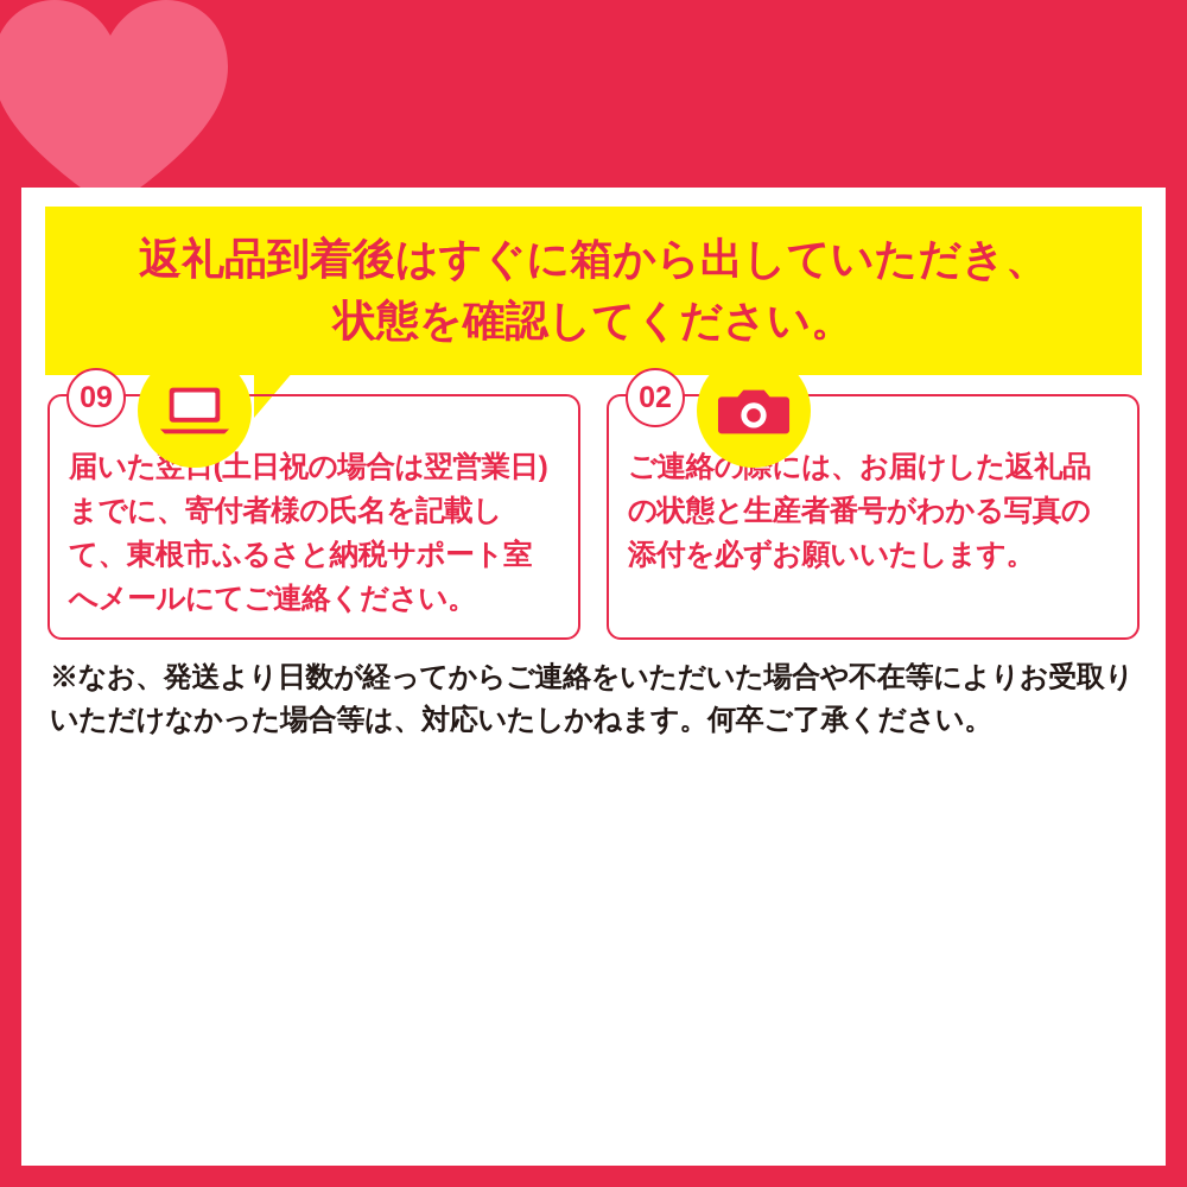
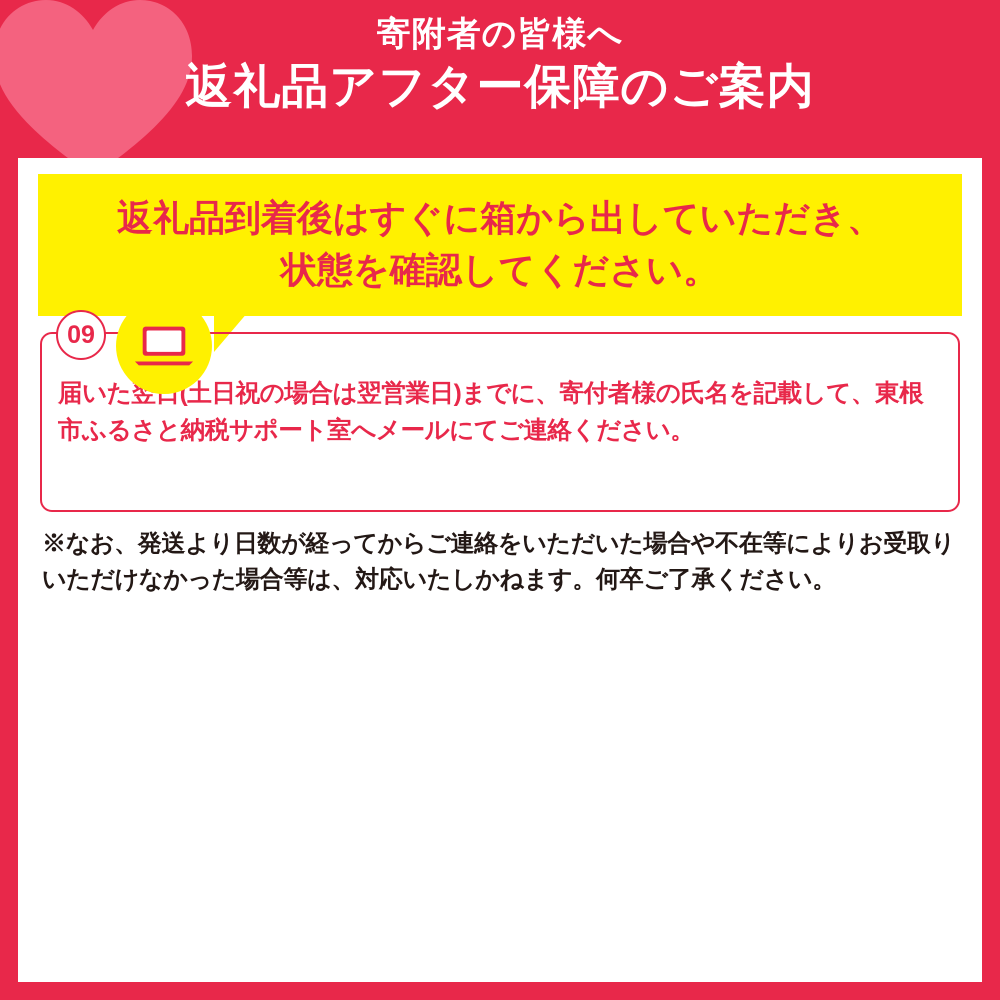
+ 寄附者の皆様へ
+ 返礼品アフター保障のご案内
  返礼品到着後はすぐに箱から出していただき、
  状態を確認してください。
  09
  届いた翌日(土日祝の場合は翌営業日)までに、寄付者様の氏名を記載して、東根市ふるさと納税サポート室へメールにてご連絡ください。
- 02
- ご連絡の際には、お届けした返礼品の状態と生産者番号がわかる写真の添付を必ずお願いいたします。
  ※なお、発送より日数が経ってからご連絡をいただいた場合や不在等によりお受取りいただけなかった場合等は、対応いたしかねます。何卒ご了承ください。
